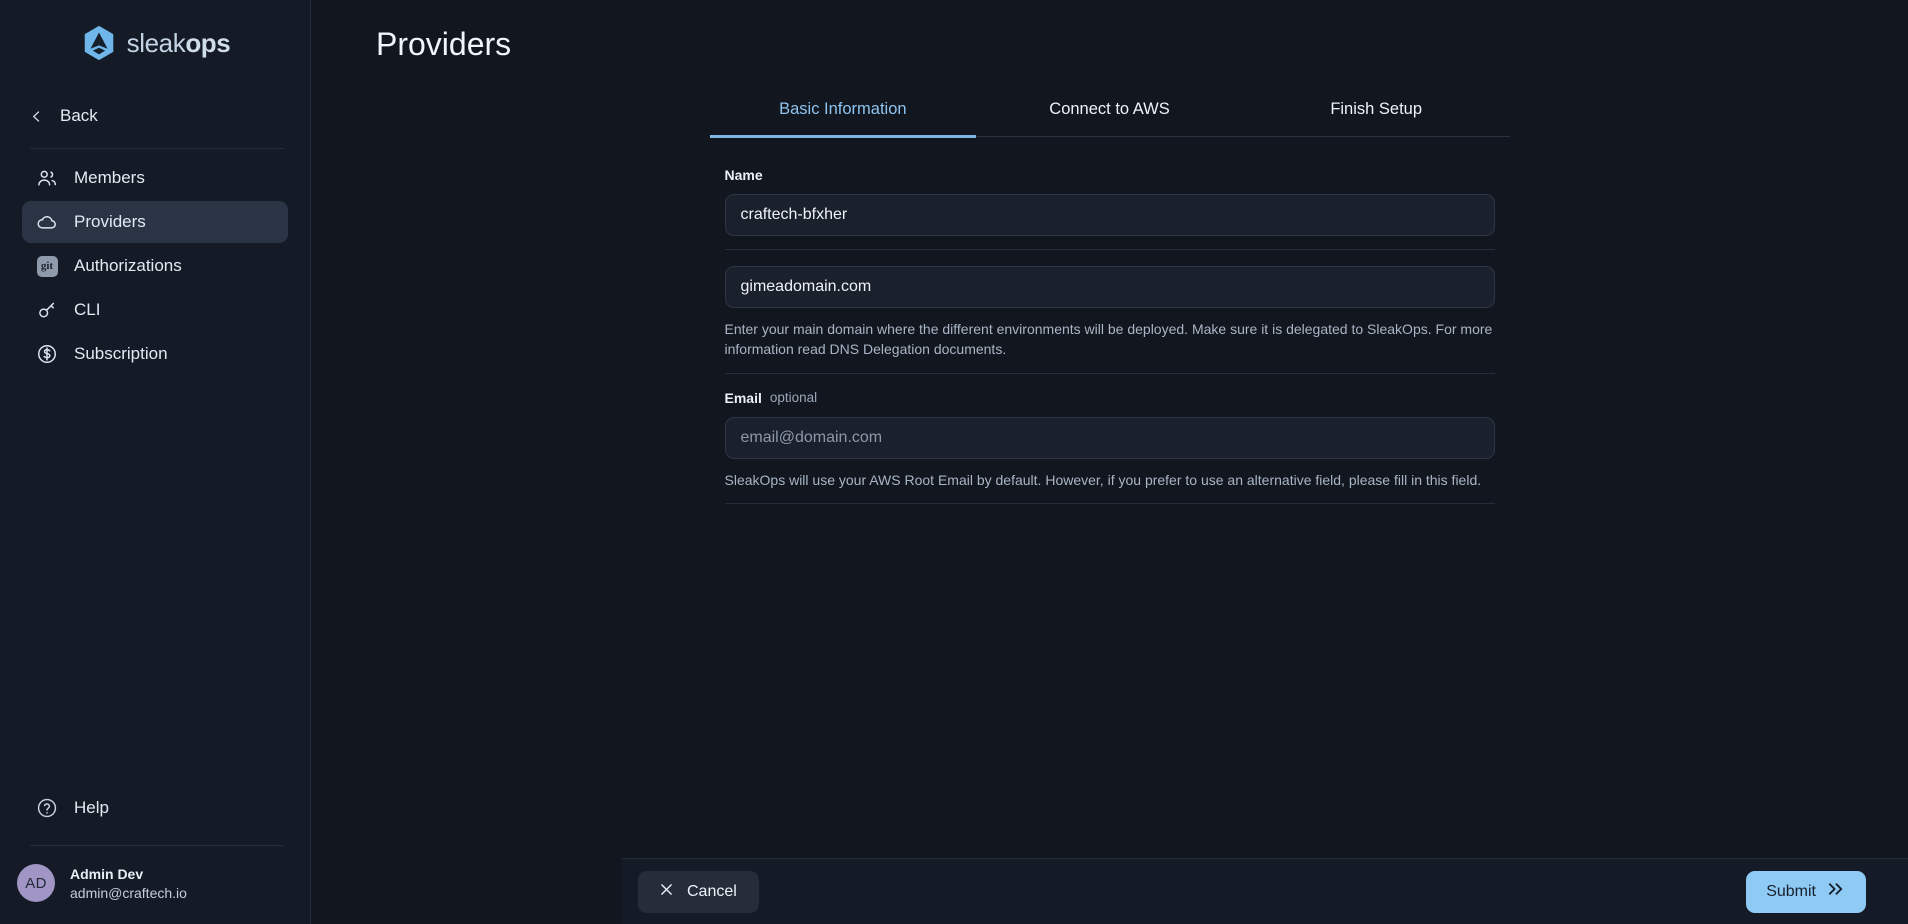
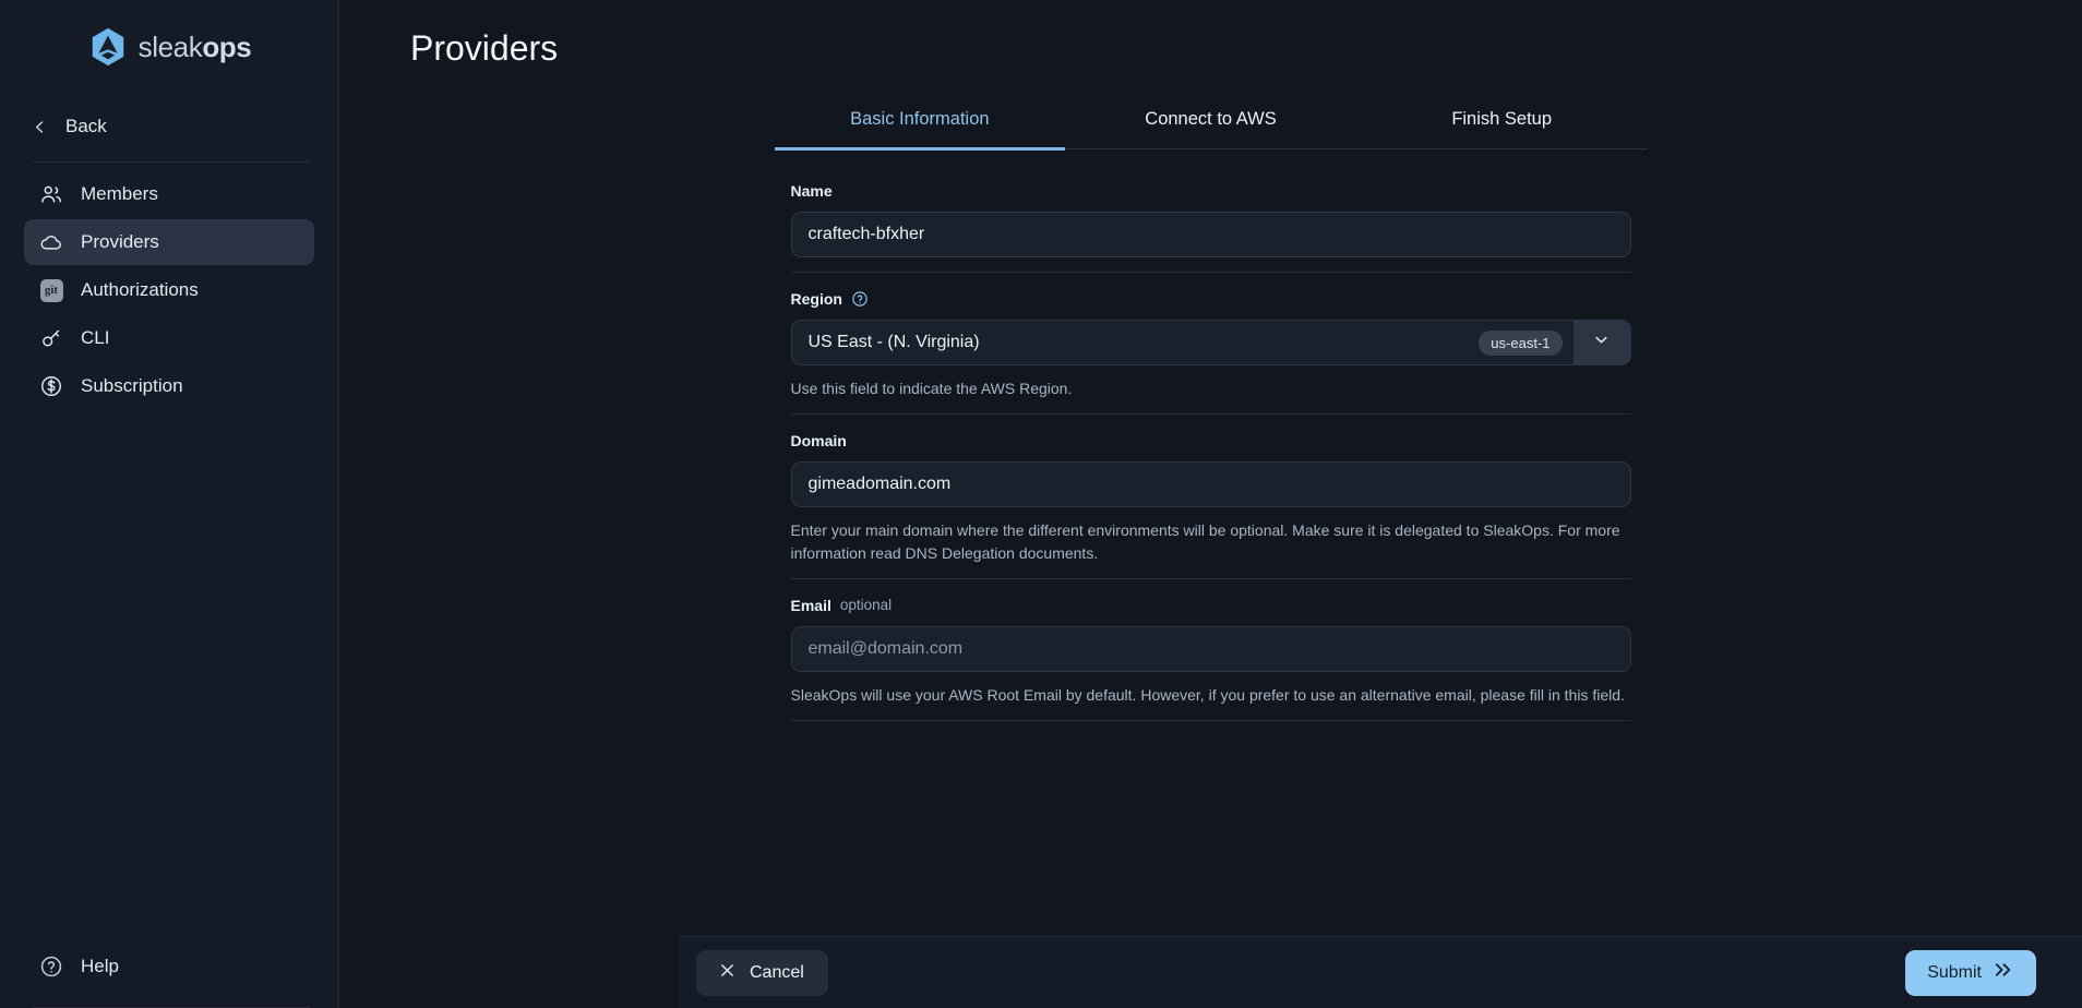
  sleakops
  Back
  Members
  Providers
  git
  Authorizations
  CLI
  Subscription
  Help
- AD
- Admin Dev
- admin@craftech.io
  Providers
  Basic Information
  Connect to AWS
  Finish Setup
  Name
  craftech-bfxher
+ Region
+ US East - (N. Virginia)
+ us-east-1
+ Use this field to indicate the AWS Region.
+ Domain
  gimeadomain.com
- Enter your main domain where the different environments will be deployed. Make sure it is delegated to SleakOps. For more information read DNS Delegation documents.
+ Enter your main domain where the different environments will be optional. Make sure it is delegated to SleakOps. For more information read DNS Delegation documents.
  Email
  optional
  email@domain.com
- SleakOps will use your AWS Root Email by default. However, if you prefer to use an alternative field, please fill in this field.
+ SleakOps will use your AWS Root Email by default. However, if you prefer to use an alternative email, please fill in this field.
  Cancel
  Submit
